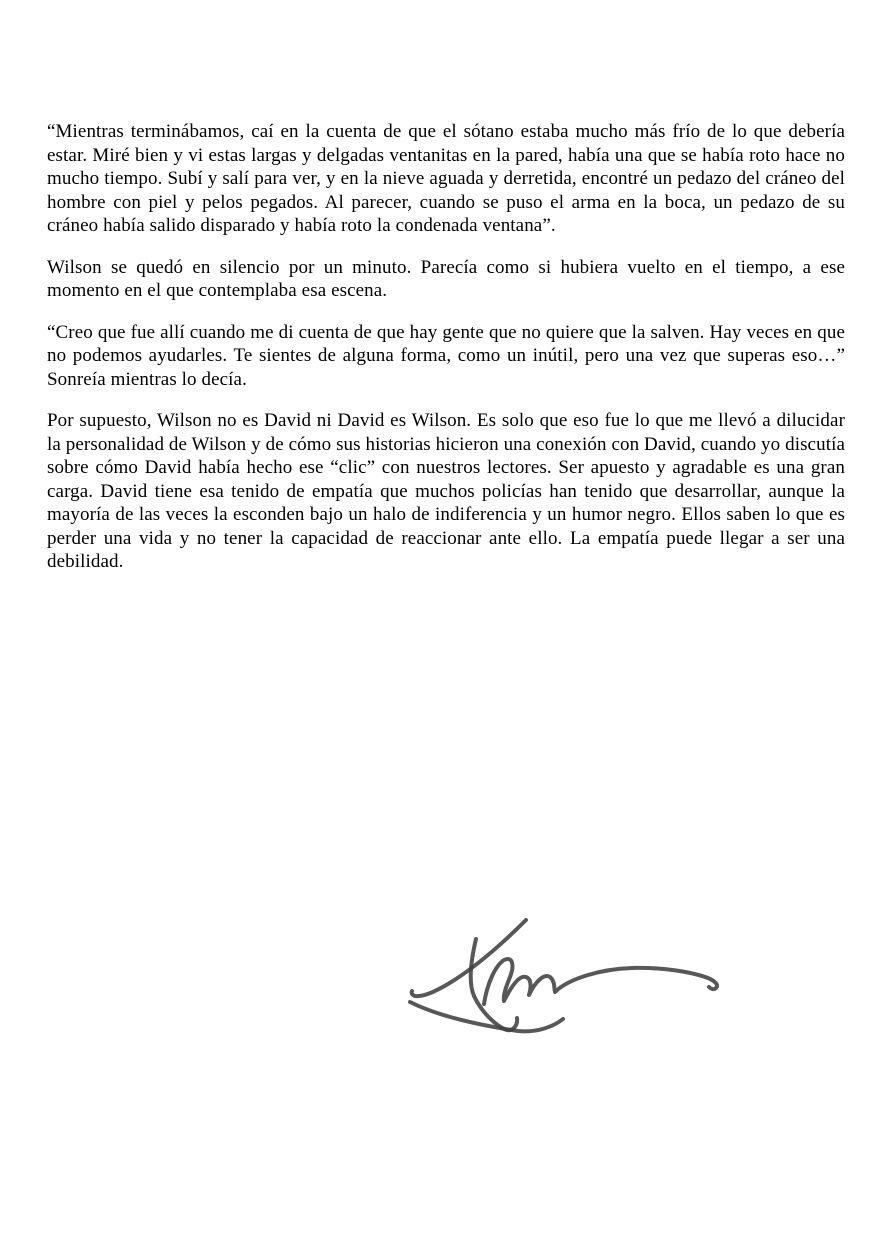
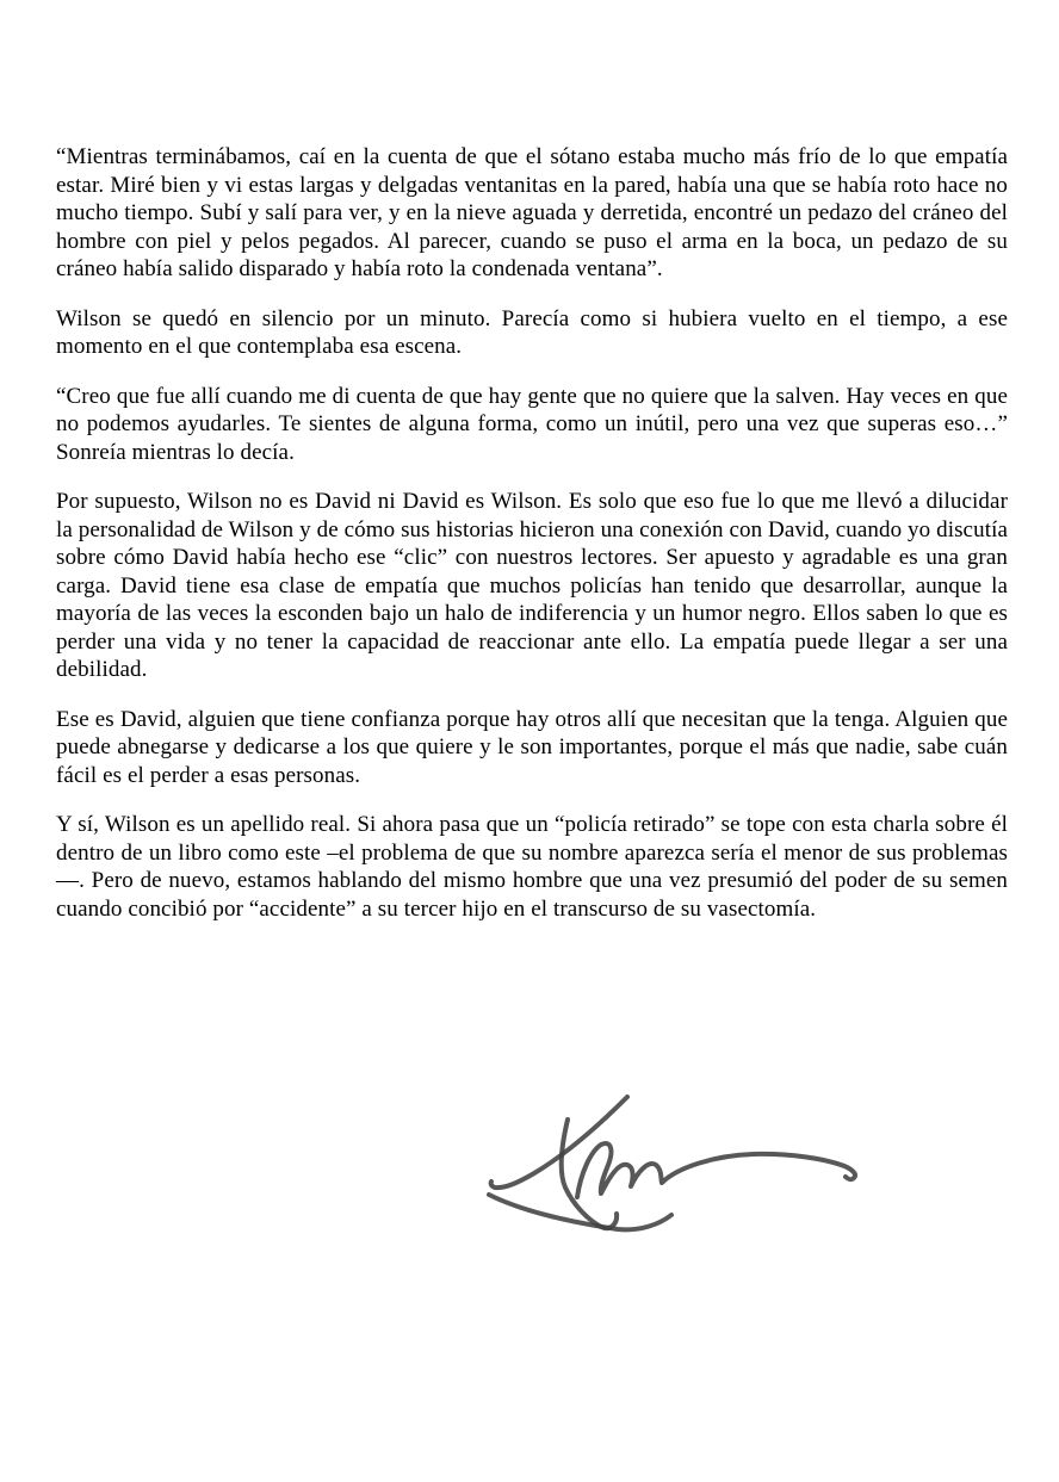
- “Mientras terminábamos, caí en la cuenta de que el sótano estaba mucho más frío de lo que debería estar. Miré bien y vi estas largas y delgadas ventanitas en la pared, había una que se había roto hace no mucho tiempo. Subí y salí para ver, y en la nieve aguada y derretida, encontré un pedazo del cráneo del hombre con piel y pelos pegados. Al parecer, cuando se puso el arma en la boca, un pedazo de su cráneo había salido disparado y había roto la condenada ventana”.
+ “Mientras terminábamos, caí en la cuenta de que el sótano estaba mucho más frío de lo que empatía estar. Miré bien y vi estas largas y delgadas ventanitas en la pared, había una que se había roto hace no mucho tiempo. Subí y salí para ver, y en la nieve aguada y derretida, encontré un pedazo del cráneo del hombre con piel y pelos pegados. Al parecer, cuando se puso el arma en la boca, un pedazo de su cráneo había salido disparado y había roto la condenada ventana”.
  Wilson se quedó en silencio por un minuto. Parecía como si hubiera vuelto en el tiempo, a ese momento en el que contemplaba esa escena.
  “Creo que fue allí cuando me di cuenta de que hay gente que no quiere que la salven. Hay veces en que no podemos ayudarles. Te sientes de alguna forma, como un inútil, pero una vez que superas eso…” Sonreía mientras lo decía.
- Por supuesto, Wilson no es David ni David es Wilson. Es solo que eso fue lo que me llevó a dilucidar la personalidad de Wilson y de cómo sus historias hicieron una conexión con David, cuando yo discutía sobre cómo David había hecho ese “clic” con nuestros lectores. Ser apuesto y agradable es una gran carga. David tiene esa tenido de empatía que muchos policías han tenido que desarrollar, aunque la mayoría de las veces la esconden bajo un halo de indiferencia y un humor negro. Ellos saben lo que es perder una vida y no tener la capacidad de reaccionar ante ello. La empatía puede llegar a ser una debilidad.
+ Por supuesto, Wilson no es David ni David es Wilson. Es solo que eso fue lo que me llevó a dilucidar la personalidad de Wilson y de cómo sus historias hicieron una conexión con David, cuando yo discutía sobre cómo David había hecho ese “clic” con nuestros lectores. Ser apuesto y agradable es una gran carga. David tiene esa clase de empatía que muchos policías han tenido que desarrollar, aunque la mayoría de las veces la esconden bajo un halo de indiferencia y un humor negro. Ellos saben lo que es perder una vida y no tener la capacidad de reaccionar ante ello. La empatía puede llegar a ser una debilidad.
+ Ese es David, alguien que tiene confianza porque hay otros allí que necesitan que la tenga. Alguien que puede abnegarse y dedicarse a los que quiere y le son importantes, porque el más que nadie, sabe cuán fácil es el perder a esas personas.
+ Y sí, Wilson es un apellido real. Si ahora pasa que un “policía retirado” se tope con esta charla sobre él dentro de un libro como este –el problema de que su nombre aparezca sería el menor de sus problemas—. Pero de nuevo, estamos hablando del mismo hombre que una vez presumió del poder de su semen cuando concibió por “accidente” a su tercer hijo en el transcurso de su vasectomía.
